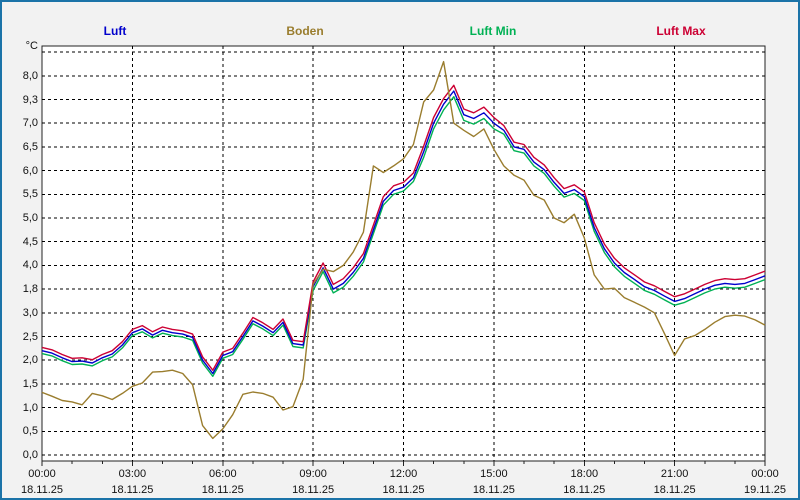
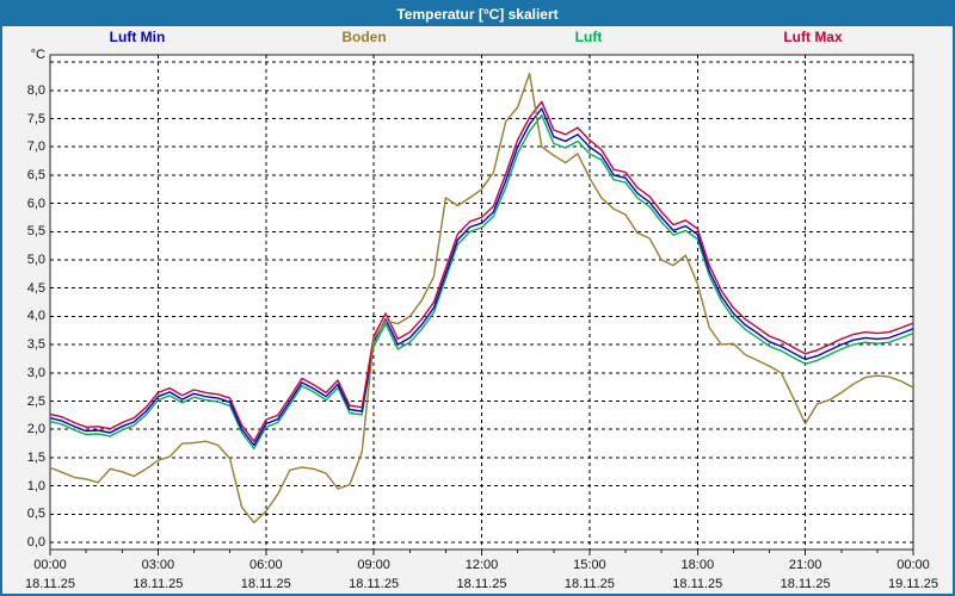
+ Temperatur [°C] skaliert
- Luft
+ Luft Min
  Boden
- Luft Min
+ Luft
  Luft Max
  °C
  8,0
- 9,3
+ 7,5
  7,0
  6,5
  6,0
  5,5
  5,0
  4,5
  4,0
- 1,8
+ 3,5
  3,0
  2,5
  2,0
  1,5
  1,0
  0,5
  0,0
  00:00
  18.11.25
  03:00
  18.11.25
  06:00
  18.11.25
  09:00
  18.11.25
  12:00
  18.11.25
  15:00
  18.11.25
  18:00
  18.11.25
  21:00
  18.11.25
  00:00
  19.11.25
